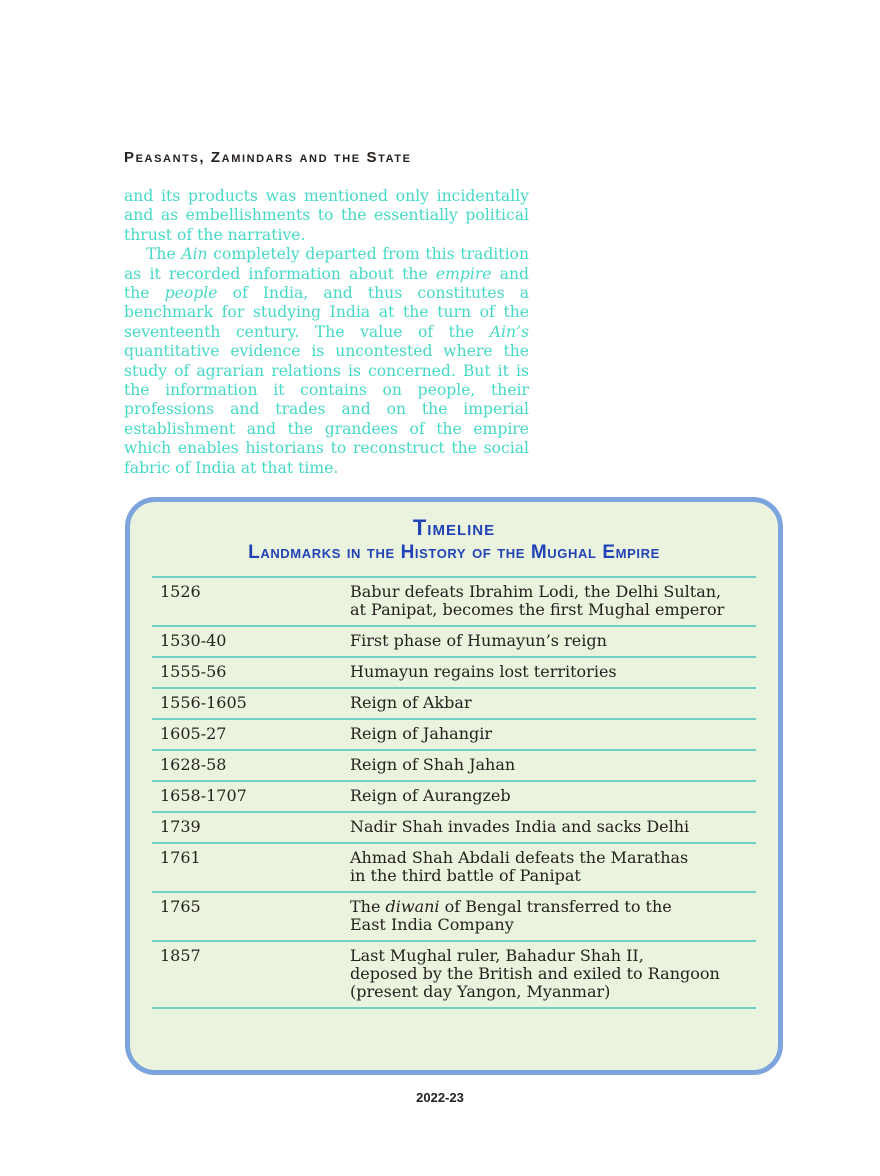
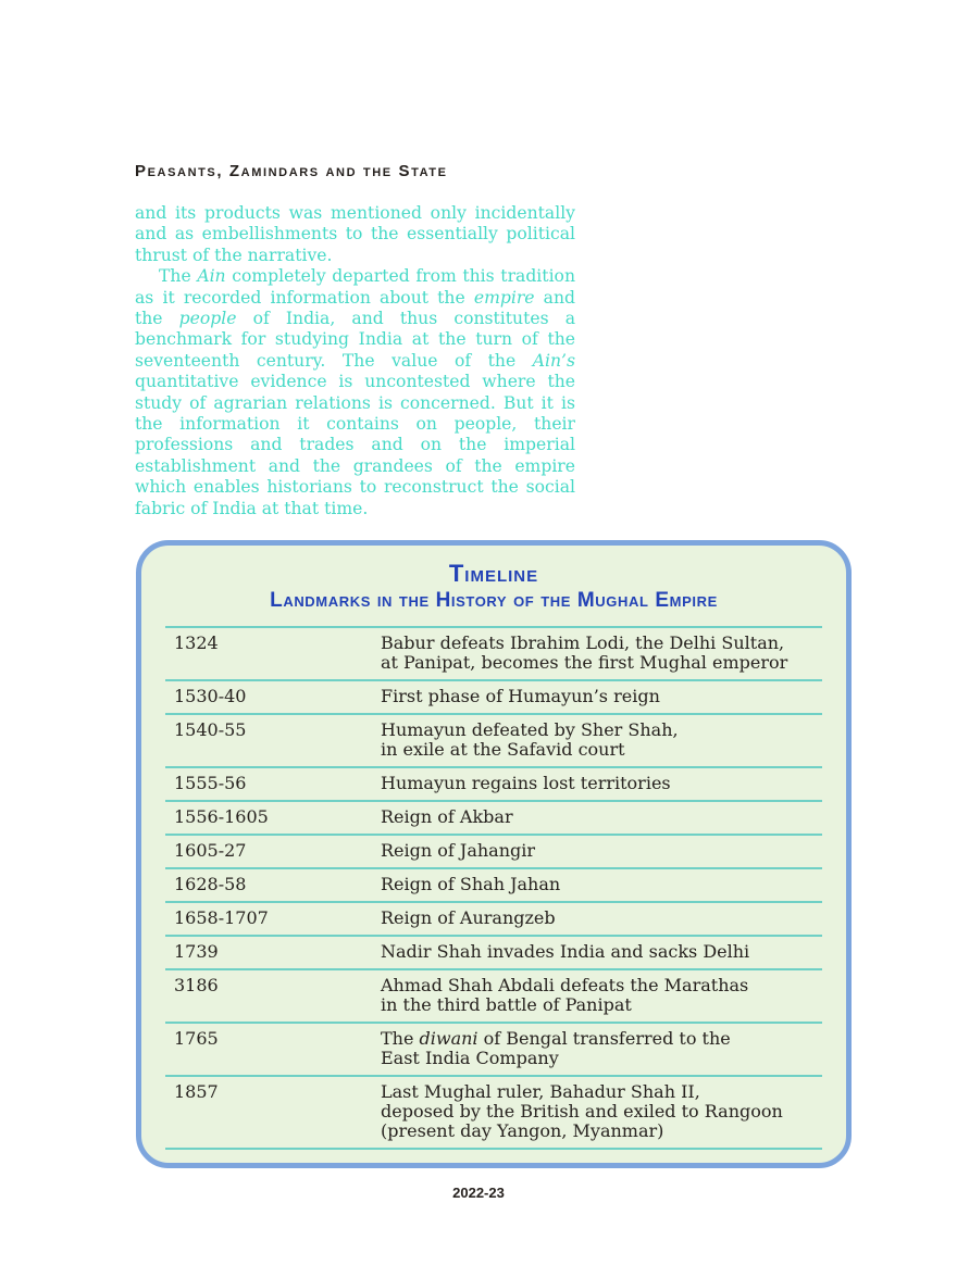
  Peasants, Zamindars and the State
  and its products was mentioned only incidentally and as embellishments to the essentially political thrust of the narrative.
  The Ain completely departed from this tradition as it recorded information about the empire and the people of India, and thus constitutes a benchmark for studying India at the turn of the seventeenth century. The value of the Ain’s quantitative evidence is uncontested where the study of agrarian relations is concerned. But it is the information it contains on people, their professions and trades and on the imperial establishment and the grandees of the empire which enables historians to reconstruct the social fabric of India at that time.
  Timeline
  Landmarks in the History of the Mughal Empire
- 1526
+ 1324
  Babur defeats Ibrahim Lodi, the Delhi Sultan,
  at Panipat, becomes the first Mughal emperor
  1530-40
  First phase of Humayun’s reign
+ 1540-55
+ Humayun defeated by Sher Shah,
+ in exile at the Safavid court
  1555-56
  Humayun regains lost territories
  1556-1605
  Reign of Akbar
  1605-27
  Reign of Jahangir
  1628-58
  Reign of Shah Jahan
  1658-1707
  Reign of Aurangzeb
  1739
  Nadir Shah invades India and sacks Delhi
- 1761
+ 3186
  Ahmad Shah Abdali defeats the Marathas
  in the third battle of Panipat
  1765
  The diwani of Bengal transferred to the
  East India Company
  1857
  Last Mughal ruler, Bahadur Shah II,
  deposed by the British and exiled to Rangoon
  (present day Yangon, Myanmar)
  2022-23
